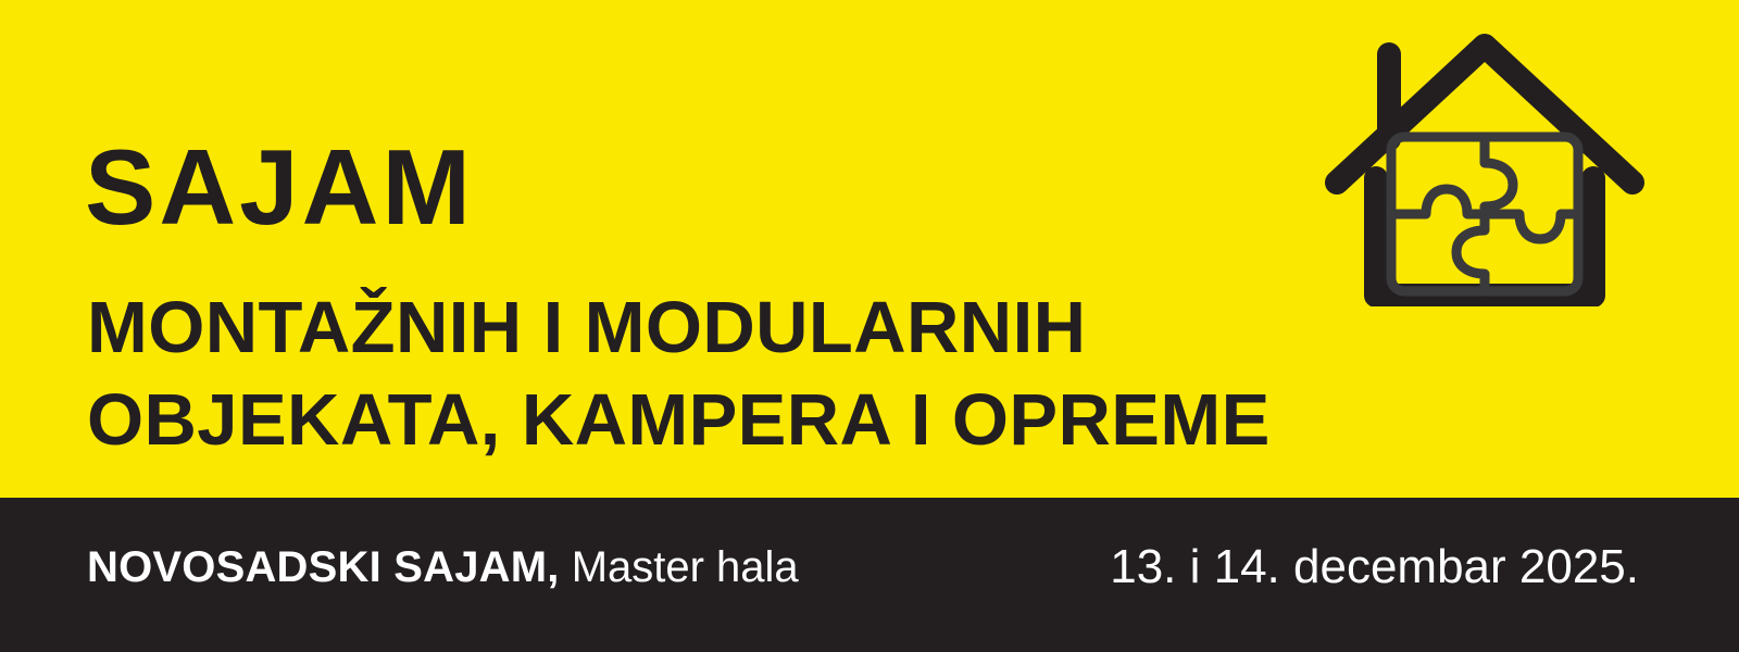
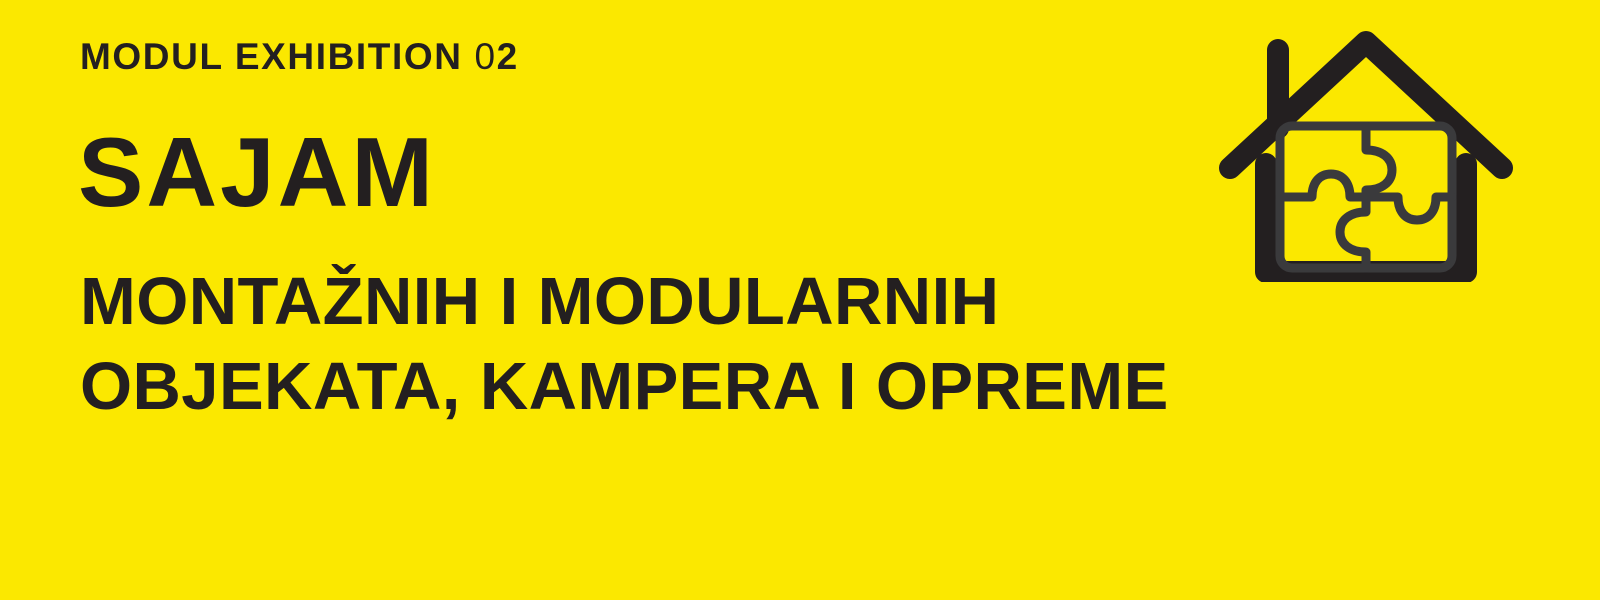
+ MODUL EXHIBITION 02
  SAJAM
  MONTAŽNIH I MODULARNIH
  OBJEKATA, KAMPERA I OPREME
- NOVOSADSKI SAJAM, Master hala
- 13. i 14. decembar 2025.
